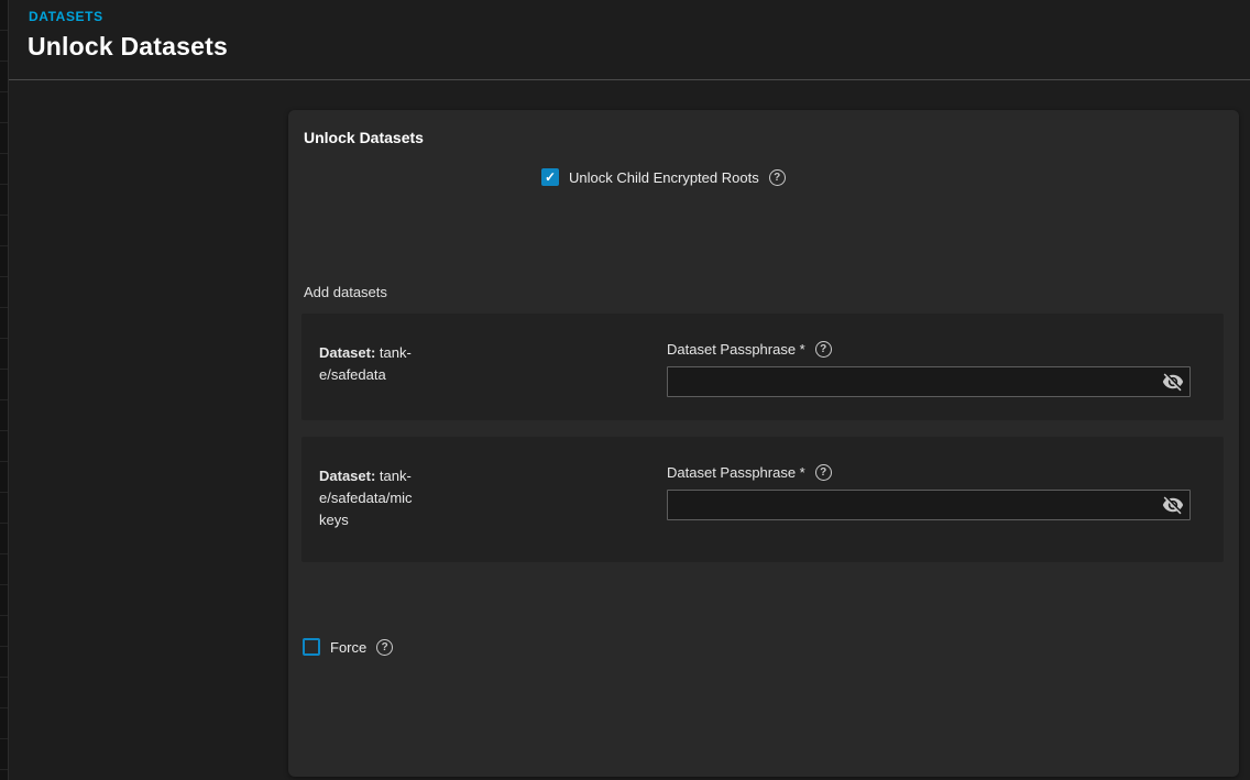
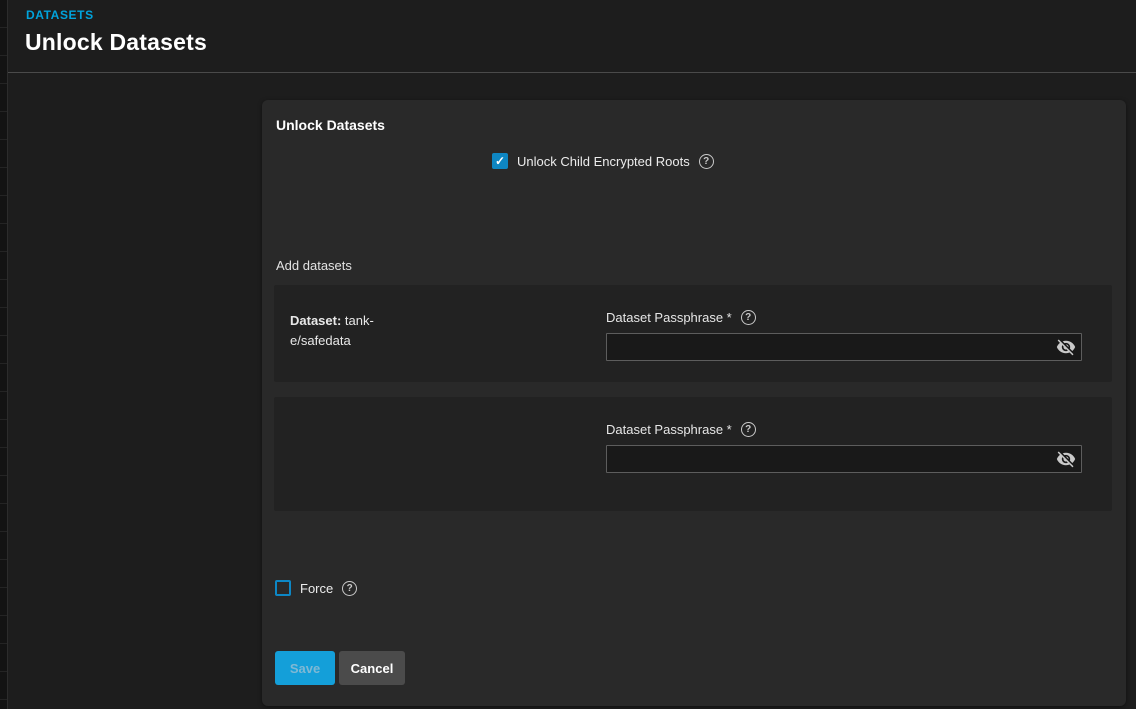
  DATASETS
  Unlock Datasets
  Unlock Datasets
  ✓
  Unlock Child Encrypted Roots
  ?
  Add datasets
  Dataset: tank-e/safedata
  Dataset Passphrase *
  ?
- Dataset: tank-e/safedata/mickeys
  Dataset Passphrase *
  ?
  Force
  ?
+ Save
+ Cancel
